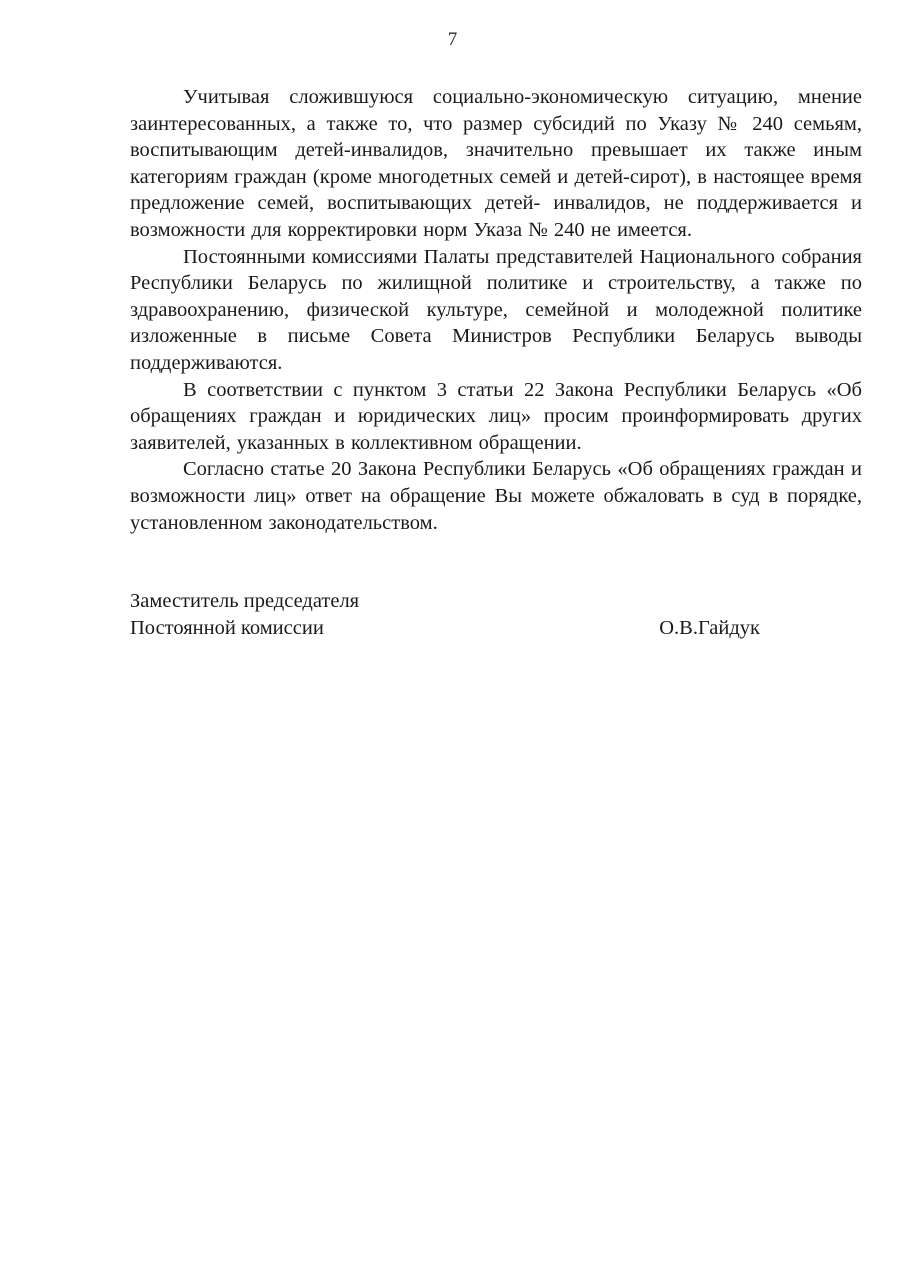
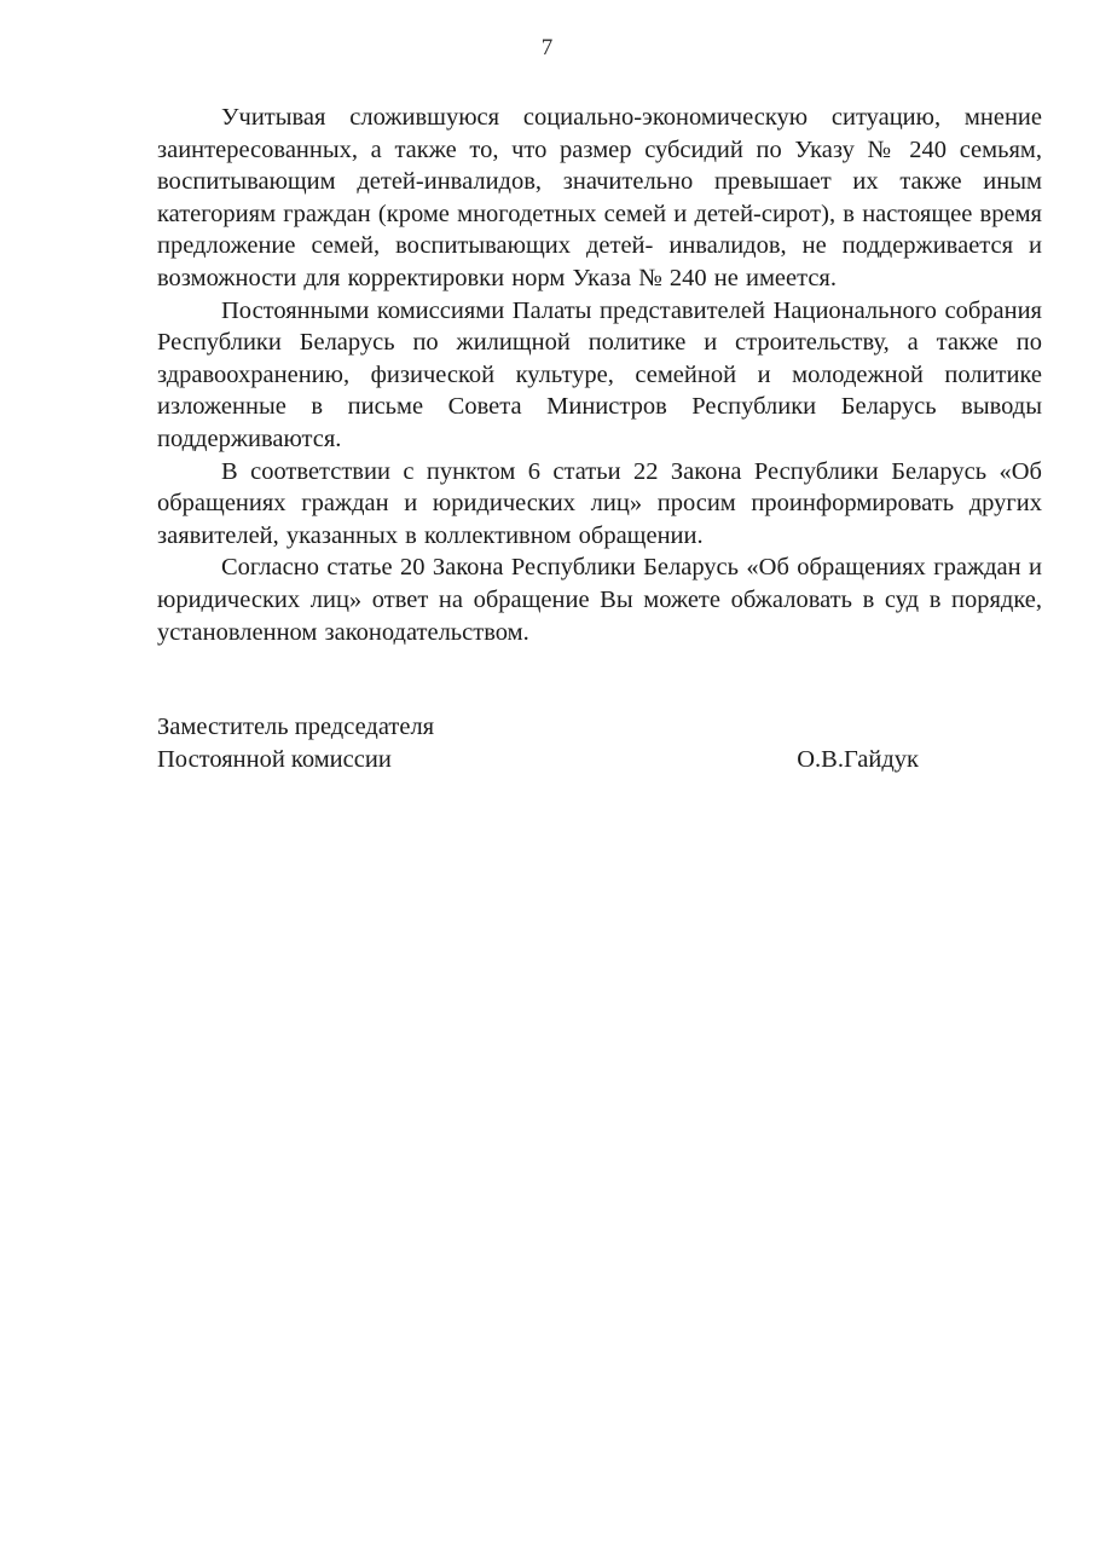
  7
  Учитывая сложившуюся социально-экономическую ситуацию, мнение заинтересованных, а также то, что размер субсидий по Указу № 240 семьям, воспитывающим детей-инвалидов, значительно превышает их также иным категориям граждан (кроме многодетных семей и детей-сирот), в настоящее время предложение семей, воспитывающих детей- инвалидов, не поддерживается и возможности для корректировки норм Указа № 240 не имеется.
  Постоянными комиссиями Палаты представителей Национального собрания Республики Беларусь по жилищной политике и строительству, а также по здравоохранению, физической культуре, семейной и молодежной политике изложенные в письме Совета Министров Республики Беларусь выводы поддерживаются.
- В соответствии с пунктом 3 статьи 22 Закона Республики Беларусь «Об обращениях граждан и юридических лиц» просим проинформировать других заявителей, указанных в коллективном обращении.
+ В соответствии с пунктом 6 статьи 22 Закона Республики Беларусь «Об обращениях граждан и юридических лиц» просим проинформировать других заявителей, указанных в коллективном обращении.
- Согласно статье 20 Закона Республики Беларусь «Об обращениях граждан и возможности лиц» ответ на обращение Вы можете обжаловать в суд в порядке, установленном законодательством.
+ Согласно статье 20 Закона Республики Беларусь «Об обращениях граждан и юридических лиц» ответ на обращение Вы можете обжаловать в суд в порядке, установленном законодательством.
  Заместитель председателя
  Постоянной комиссии
  О.В.Гайдук
